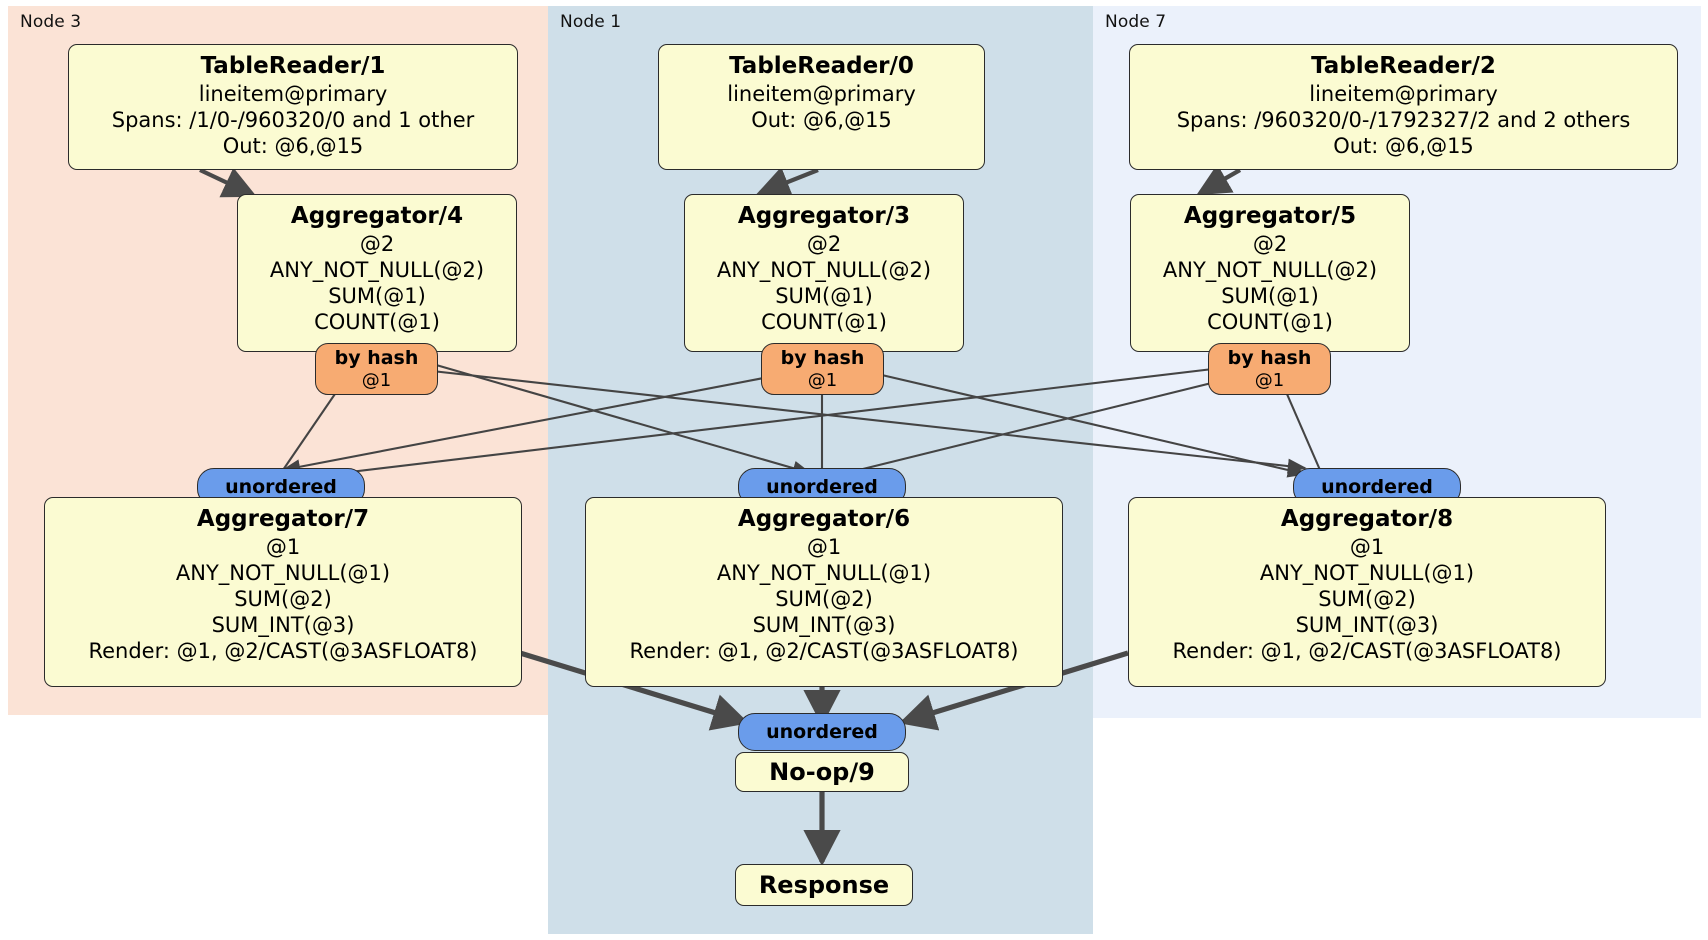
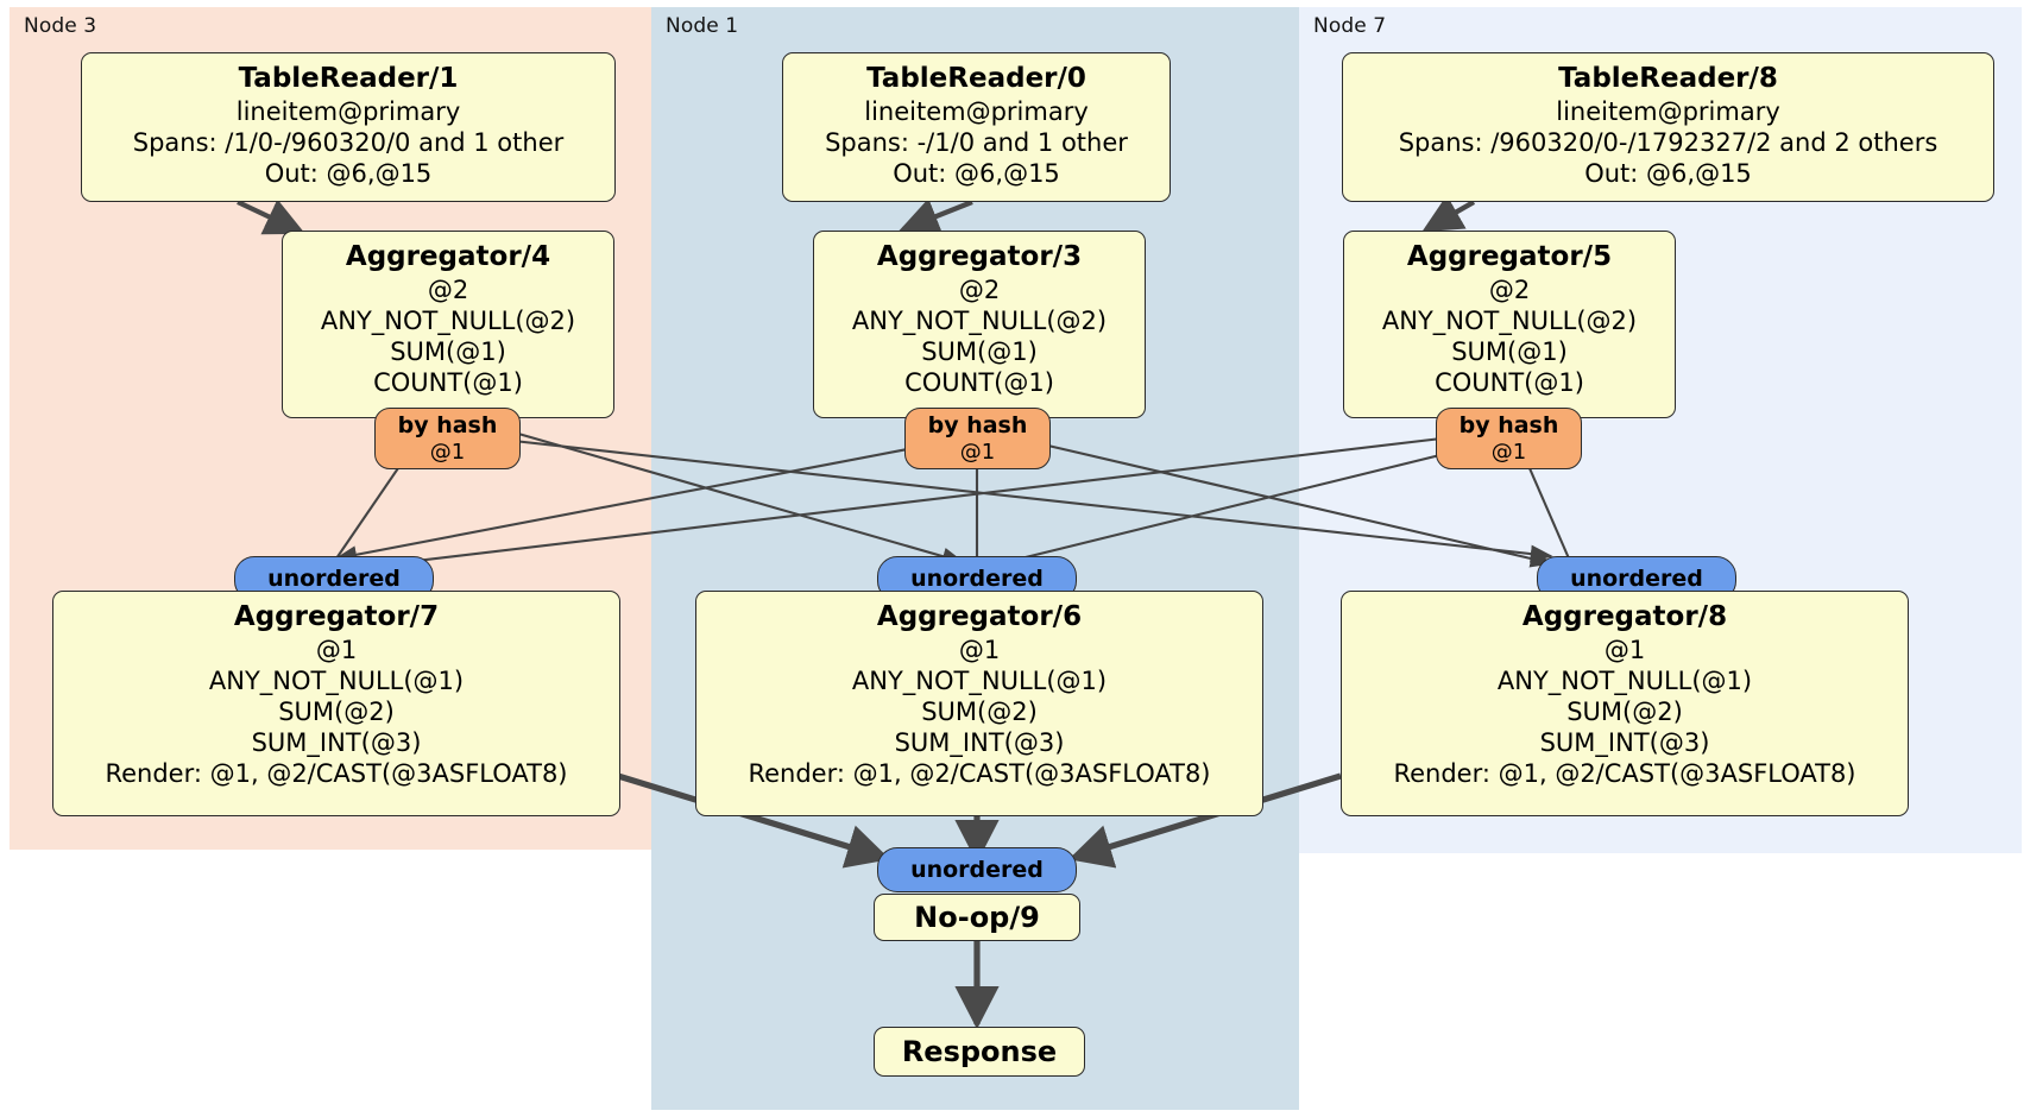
  Node 3
  Node 1
  Node 7
  TableReader/1
  lineitem@primary
  Spans: /1/0-/960320/0 and 1 other
  Out: @6,@15
  TableReader/0
  lineitem@primary
+ Spans: -/1/0 and 1 other
  Out: @6,@15
- TableReader/2
+ TableReader/8
  lineitem@primary
  Spans: /960320/0-/1792327/2 and 2 others
  Out: @6,@15
  Aggregator/4
  @2
  ANY_NOT_NULL(@2)
  SUM(@1)
  COUNT(@1)
  Aggregator/3
  @2
  ANY_NOT_NULL(@2)
  SUM(@1)
  COUNT(@1)
  Aggregator/5
  @2
  ANY_NOT_NULL(@2)
  SUM(@1)
  COUNT(@1)
  by hash
  @1
  by hash
  @1
  by hash
  @1
  unordered
  unordered
  unordered
  Aggregator/7
  @1
  ANY_NOT_NULL(@1)
  SUM(@2)
  SUM_INT(@3)
  Render: @1, @2/CAST(@3ASFLOAT8)
  Aggregator/6
  @1
  ANY_NOT_NULL(@1)
  SUM(@2)
  SUM_INT(@3)
  Render: @1, @2/CAST(@3ASFLOAT8)
  Aggregator/8
  @1
  ANY_NOT_NULL(@1)
  SUM(@2)
  SUM_INT(@3)
  Render: @1, @2/CAST(@3ASFLOAT8)
  unordered
  No-op/9
  Response
